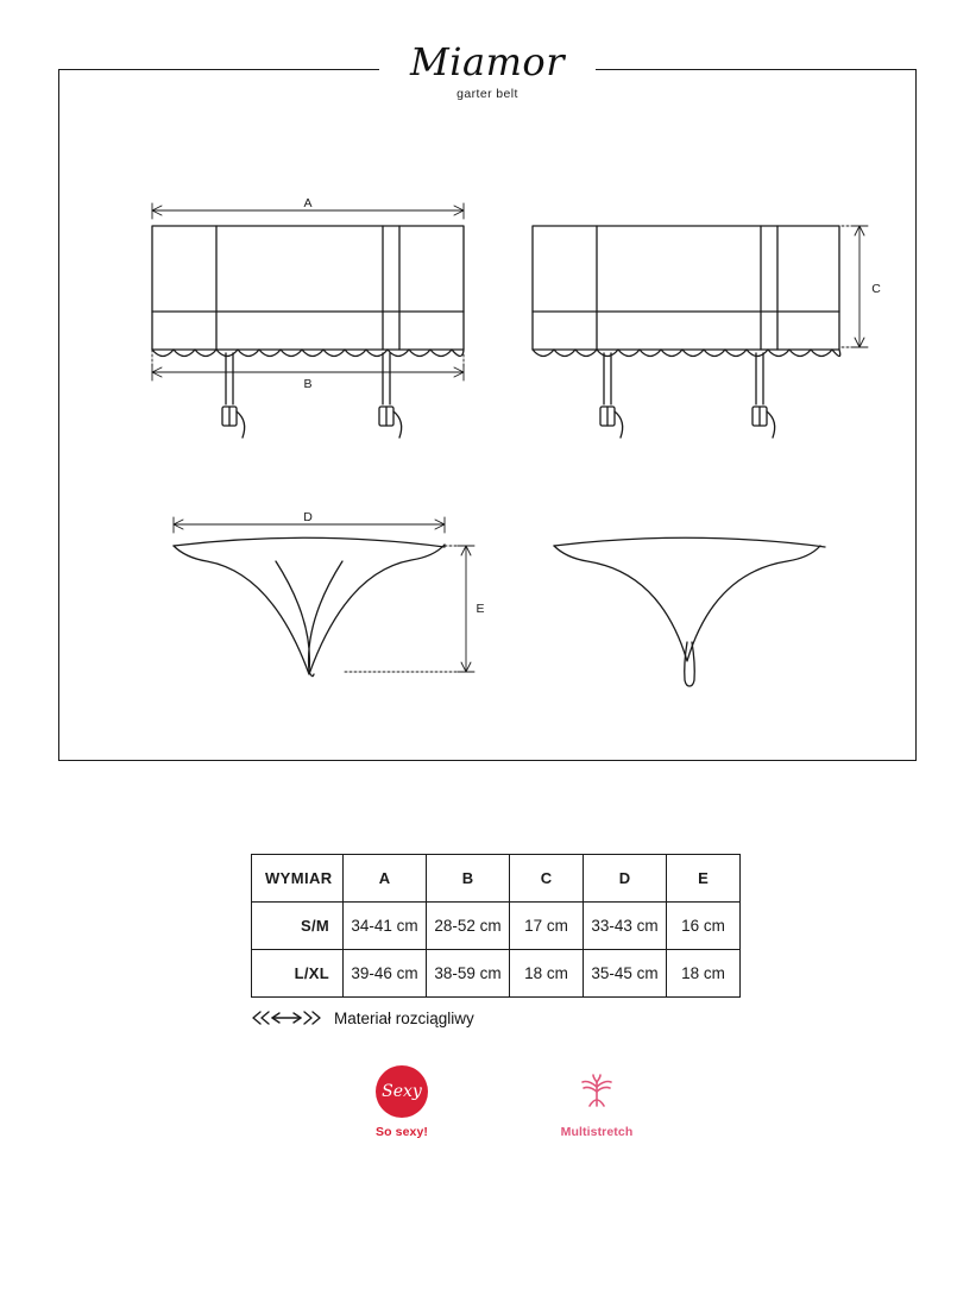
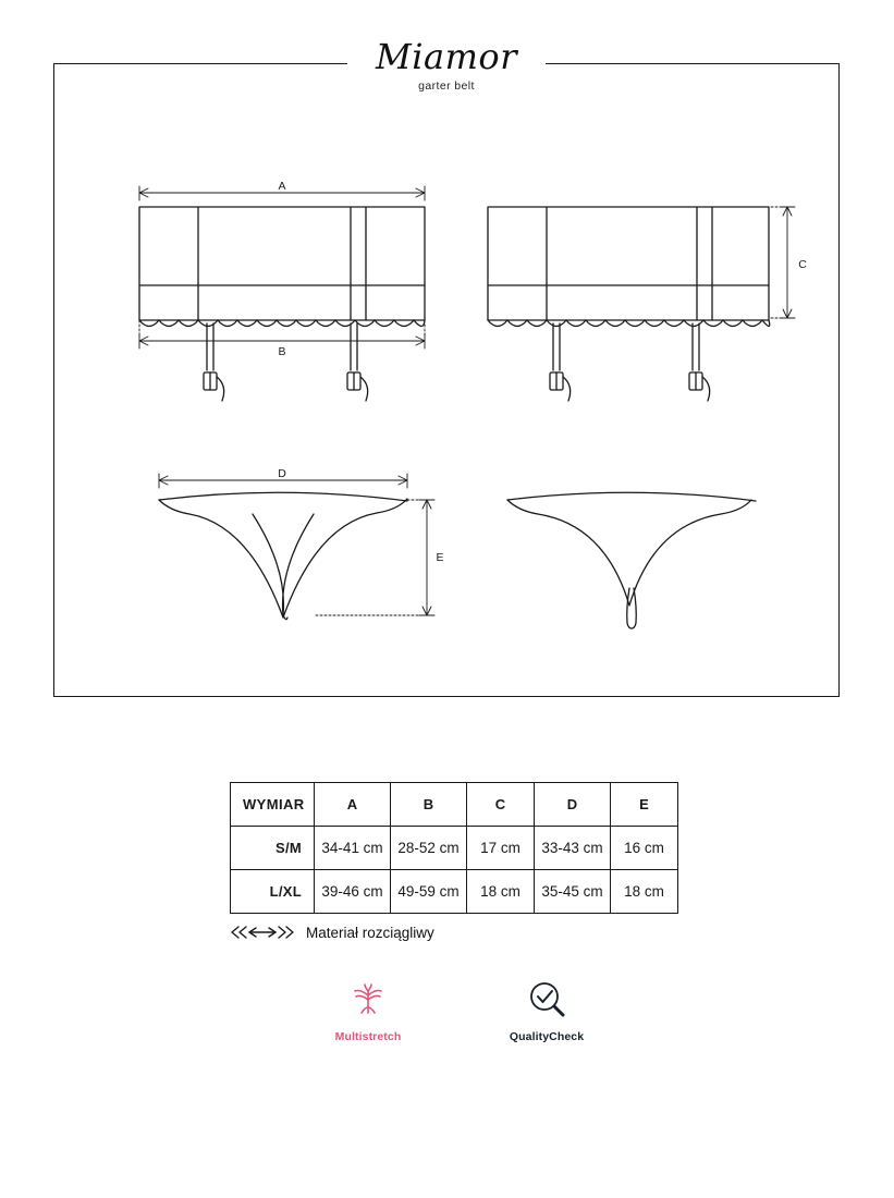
  Miamor
  garter belt
  A
  B
  C
  D
  E
  WYMIAR	A	B	C	D	E
  S/M	34-41 cm	28-52 cm	17 cm	33-43 cm	16 cm
- L/XL	39-46 cm	38-59 cm	18 cm	35-45 cm	18 cm
+ L/XL	39-46 cm	49-59 cm	18 cm	35-45 cm	18 cm
  Materiał rozciągliwy
- Sexy
- So sexy!
  Multistretch
+ QualityCheck
